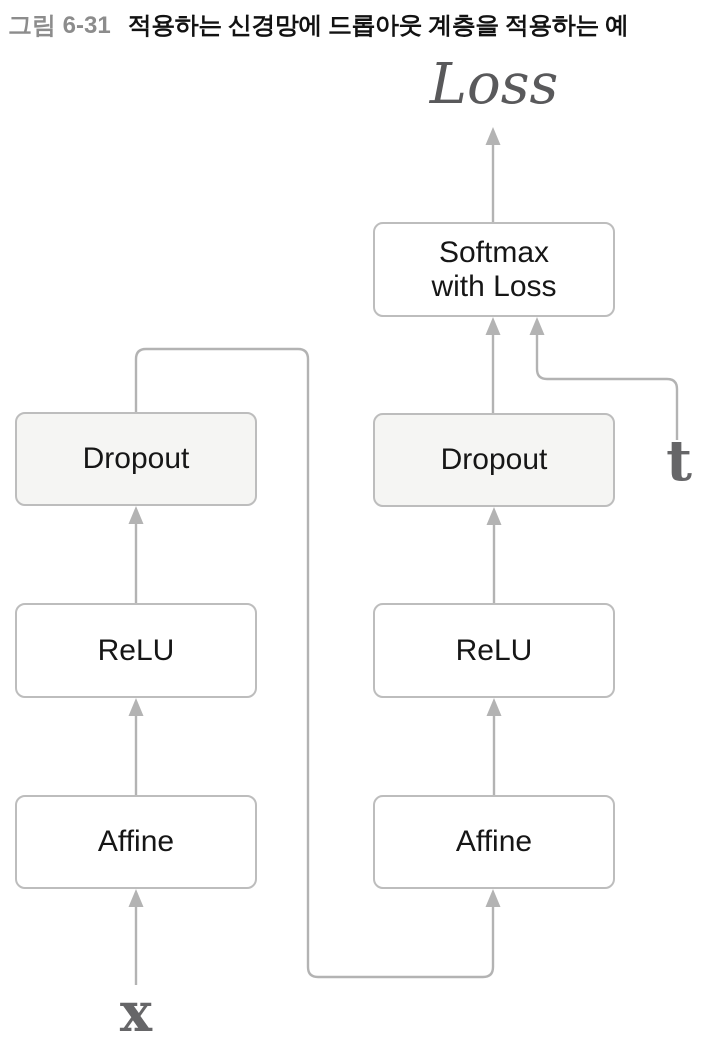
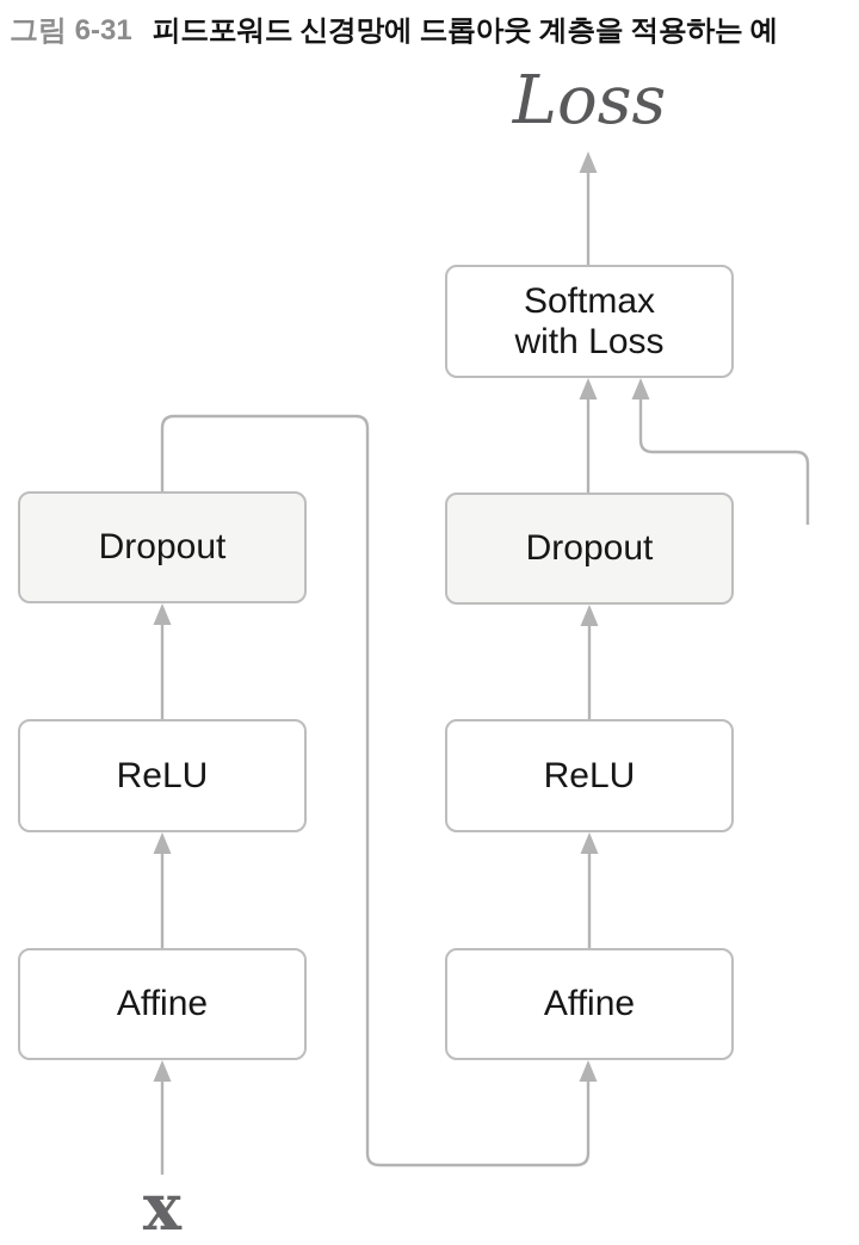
- 그림 6-31 적용하는 신경망에 드롭아웃 계층을 적용하는 예
+ 그림 6-31 피드포워드 신경망에 드롭아웃 계층을 적용하는 예
  Dropout
  ReLU
  Affine
  Softmax
  with Loss
  Dropout
  ReLU
  Affine
  Loss
  x
- t
